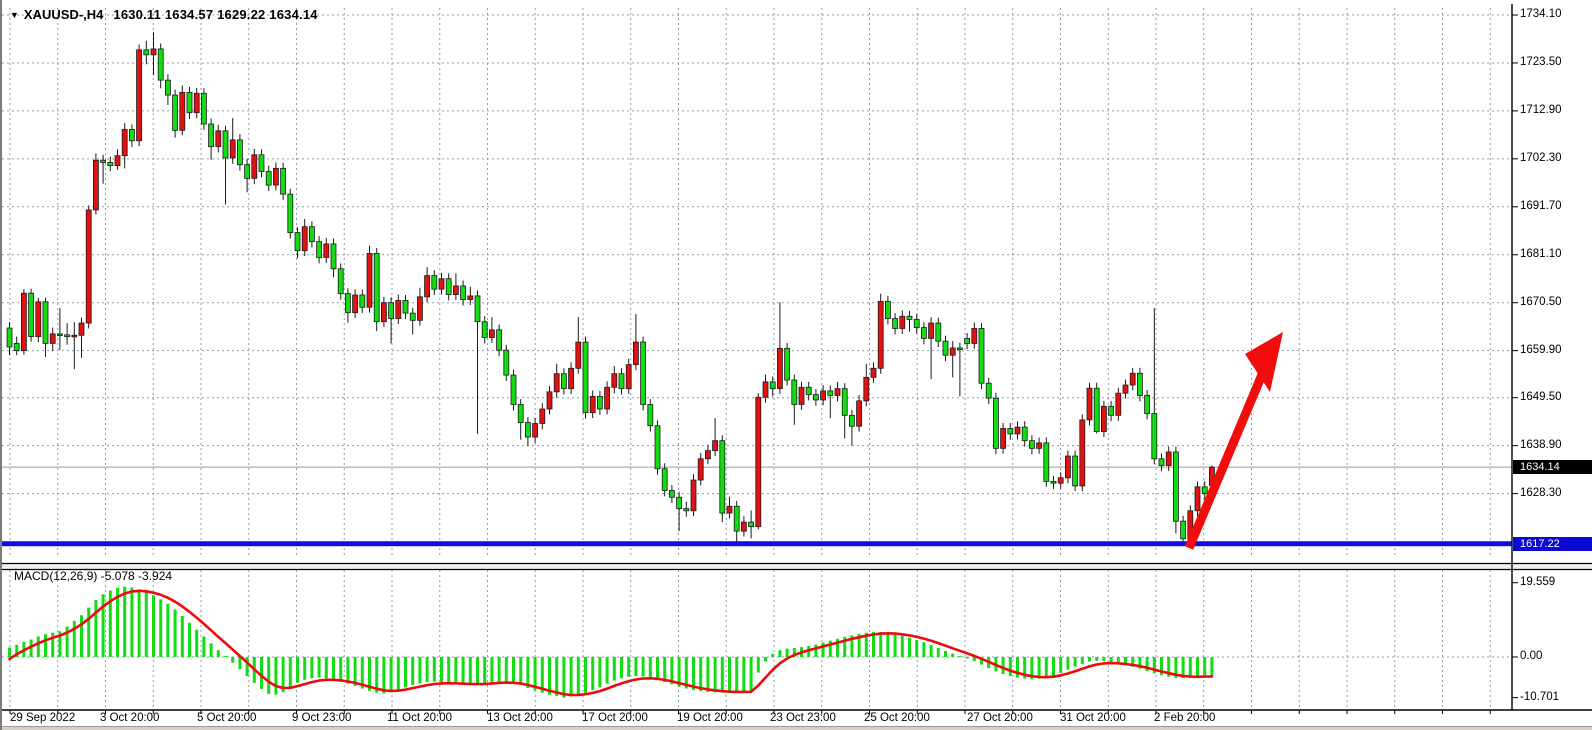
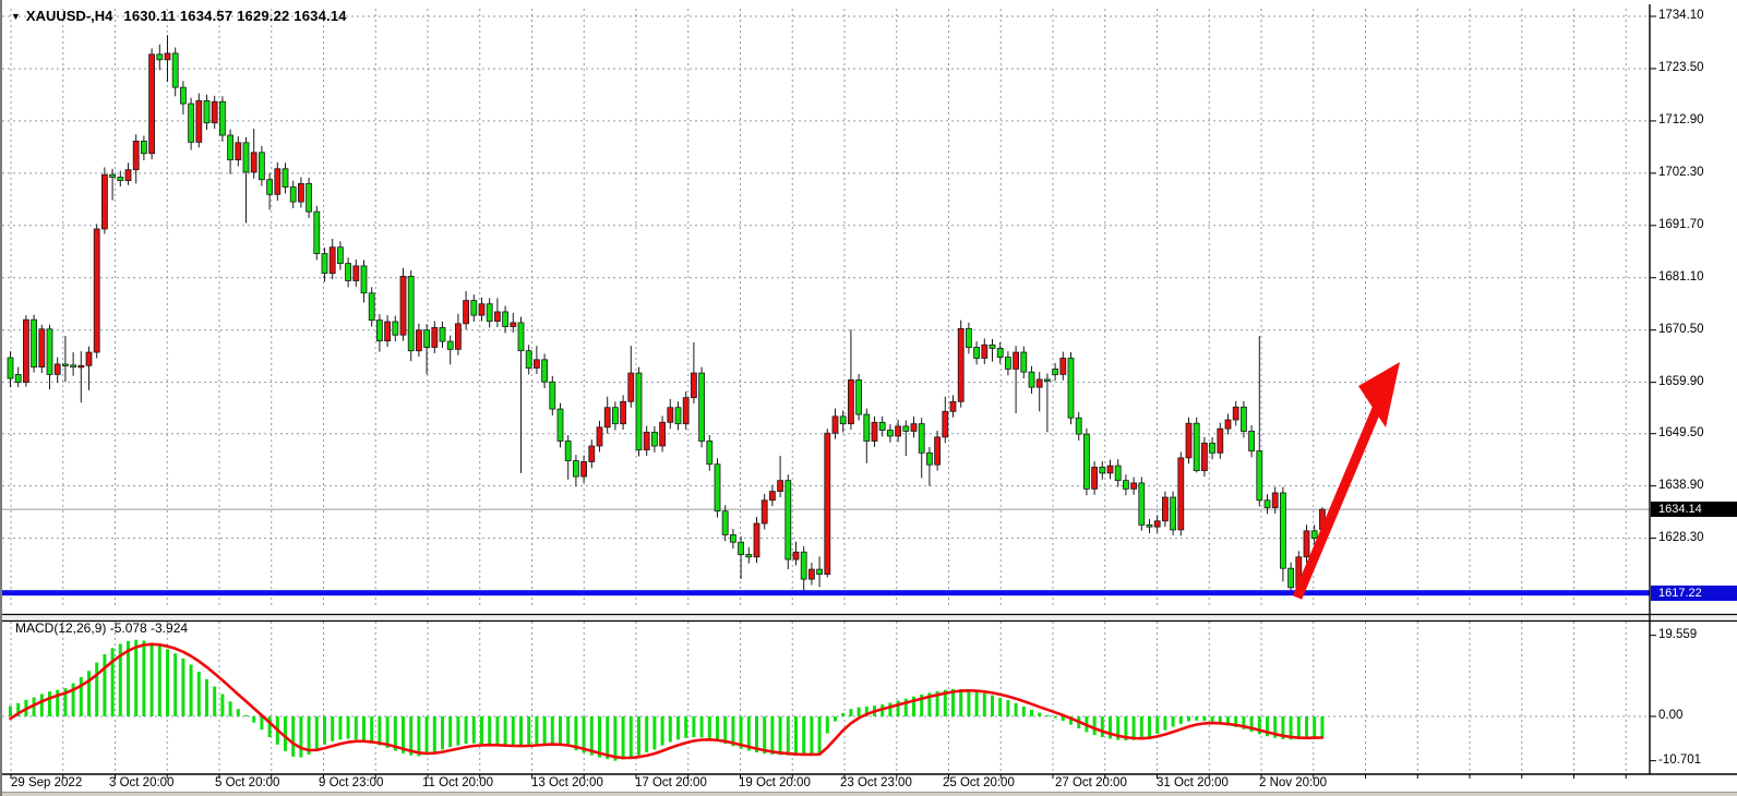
  ▼ XAUUSD-,H4 1630.11 1634.57 1629.22 1634.14
  MACD(12,26,9) -5.078 -3.924
  1734.10
  1723.50
  1712.90
  1702.30
  1691.70
  1681.10
  1670.50
  1659.90
  1649.50
  1638.90
  1628.30
  19.559
  0.00
  -10.701
  29 Sep 2022
  3 Oct 20:00
  5 Oct 20:00
  9 Oct 23:00
  11 Oct 20:00
  13 Oct 20:00
  17 Oct 20:00
  19 Oct 20:00
  23 Oct 23:00
  25 Oct 20:00
  27 Oct 20:00
  31 Oct 20:00
- 2 Feb 20:00
+ 2 Nov 20:00
  1634.14
  1617.22
